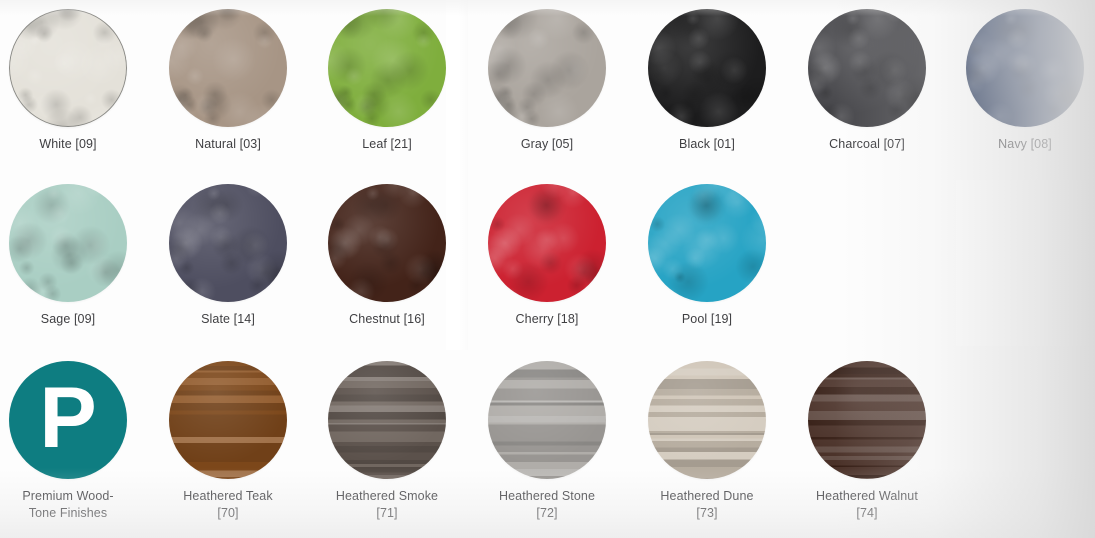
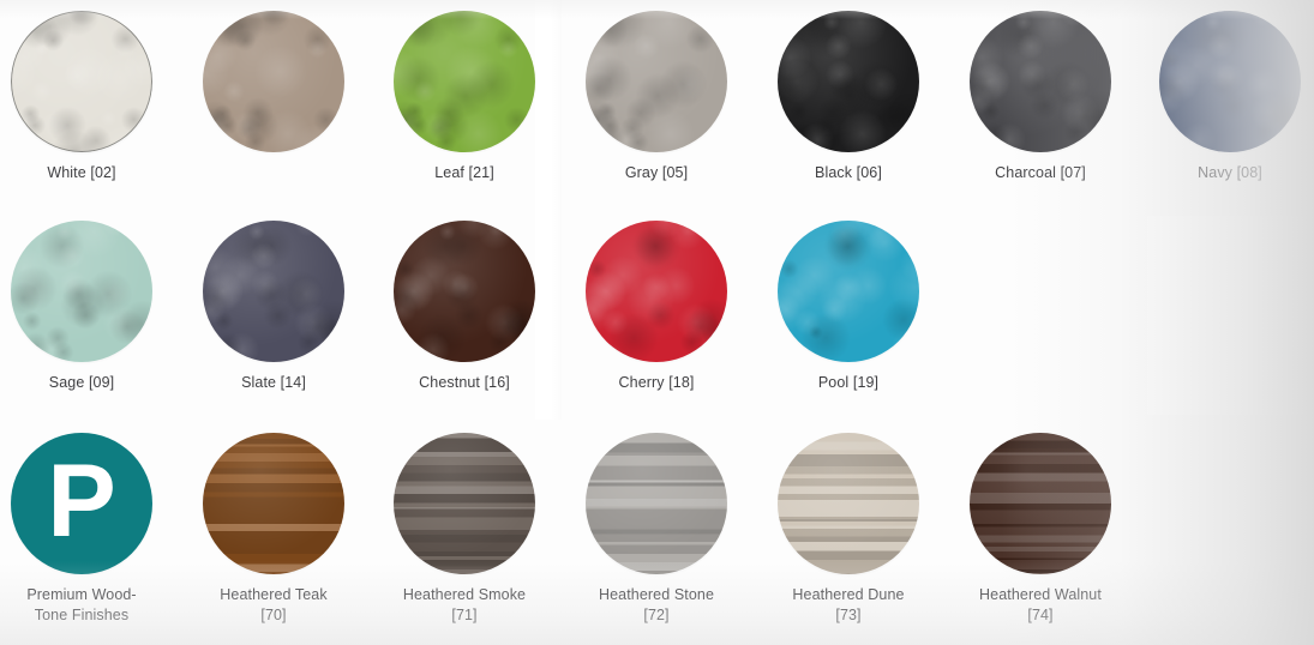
- White [09]
+ White [02]
- Natural [03]
  Leaf [21]
  Gray [05]
- Black [01]
+ Black [06]
  Sage [09]
  Slate [14]
  Chestnut [16]
  Cherry [18]
  Pool [19]
  P
